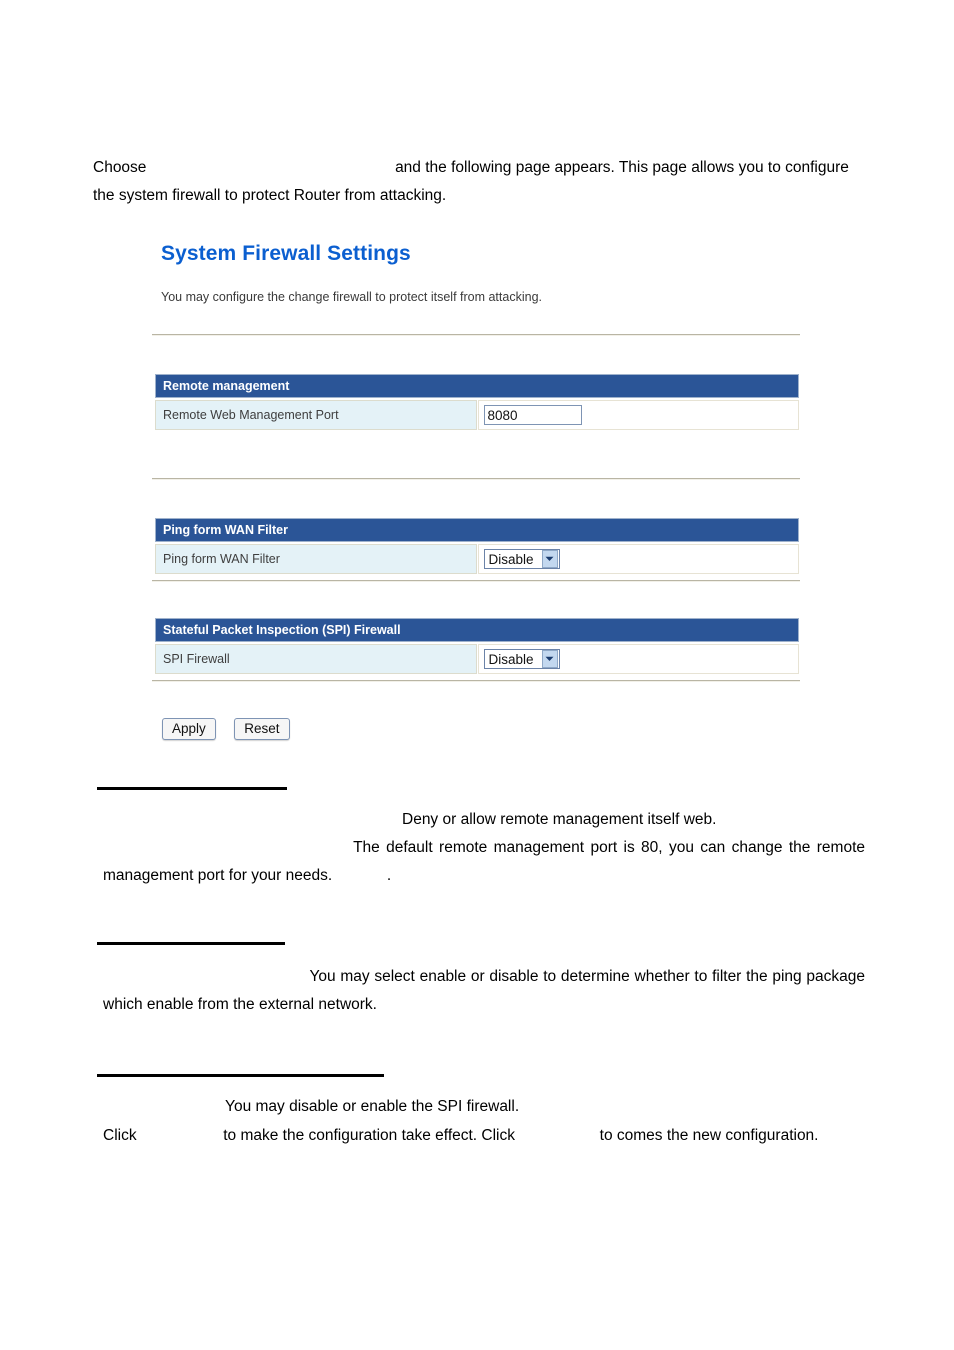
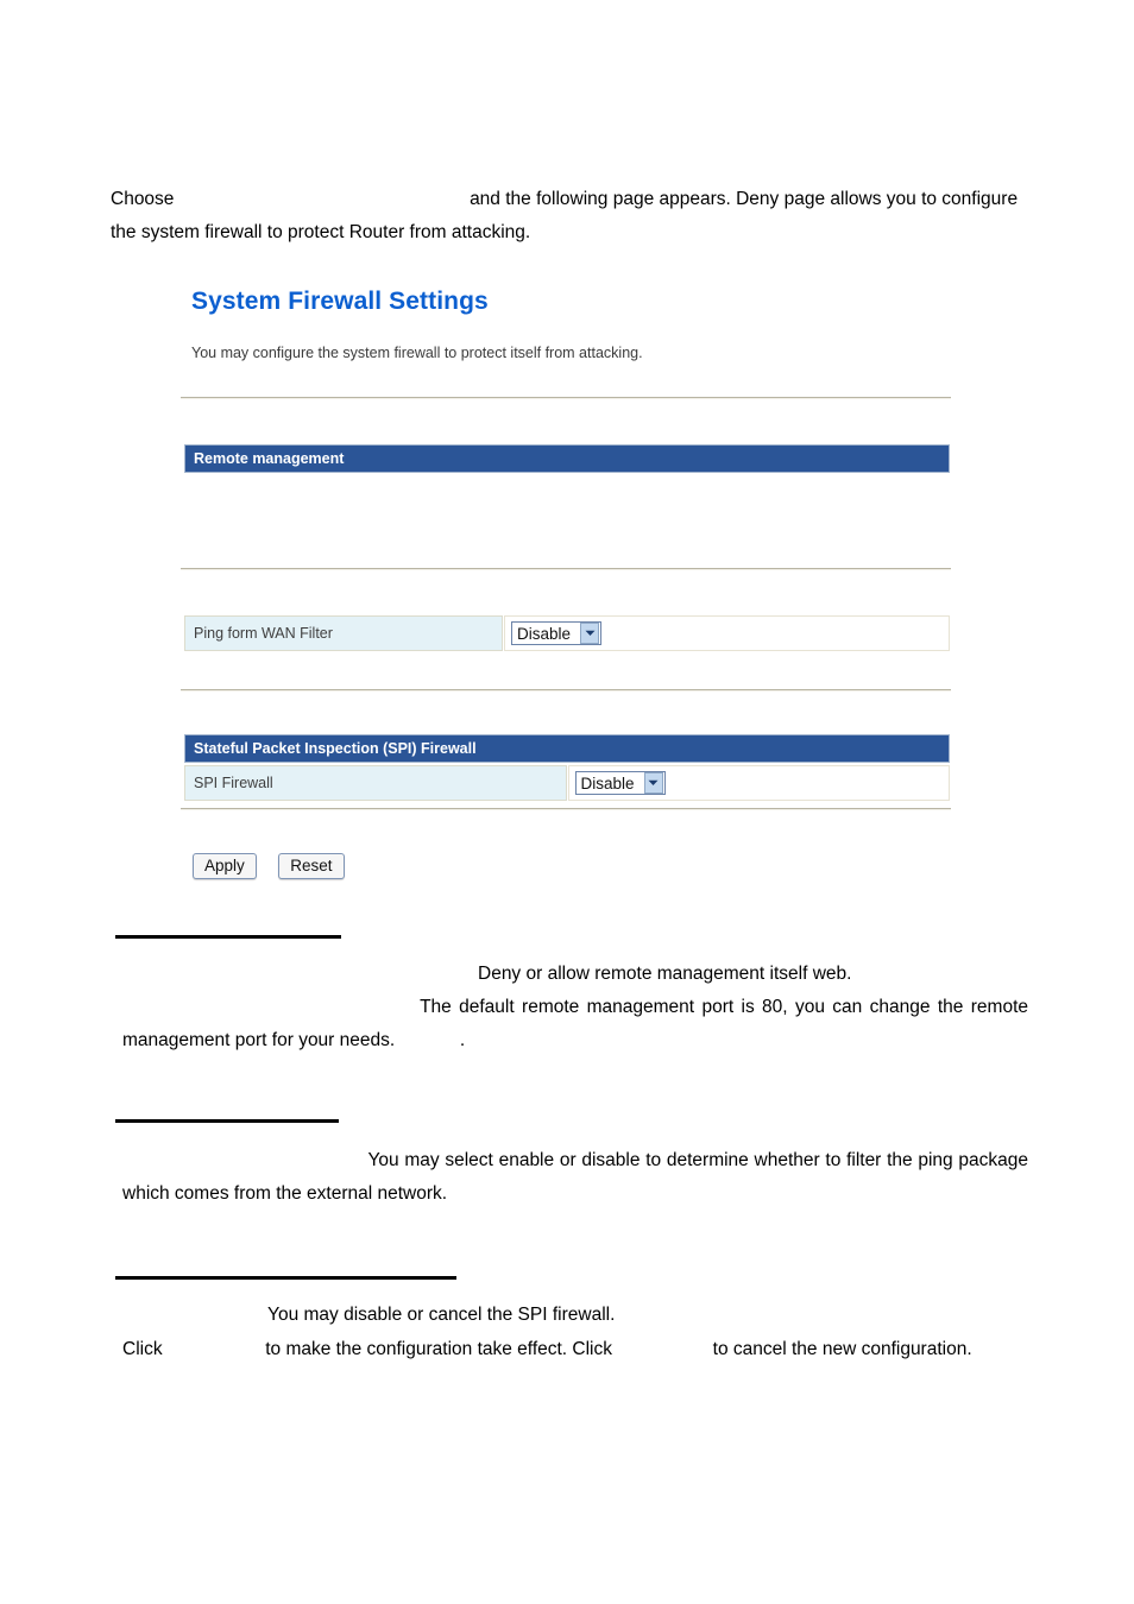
- Choose and the following page appears. This page allows you to configure the system firewall to protect Router from attacking.
+ Choose and the following page appears. Deny page allows you to configure the system firewall to protect Router from attacking.
  System Firewall Settings
- You may configure the change firewall to protect itself from attacking.
+ You may configure the system firewall to protect itself from attacking.
  Remote management
- Remote Web Management Port	8080
- Ping form WAN Filter
  Ping form WAN Filter	Disable
  Stateful Packet Inspection (SPI) Firewall
  SPI Firewall	Disable
  Apply Reset
  Deny or allow remote management itself web.
  The default remote management port is 80, you can change the remote management port for your needs. .
- You may select enable or disable to determine whether to filter the ping package which enable from the external network.
+ You may select enable or disable to determine whether to filter the ping package which comes from the external network.
- You may disable or enable the SPI firewall.
+ You may disable or cancel the SPI firewall.
- Click to make the configuration take effect. Click to comes the new configuration.
+ Click to make the configuration take effect. Click to cancel the new configuration.
